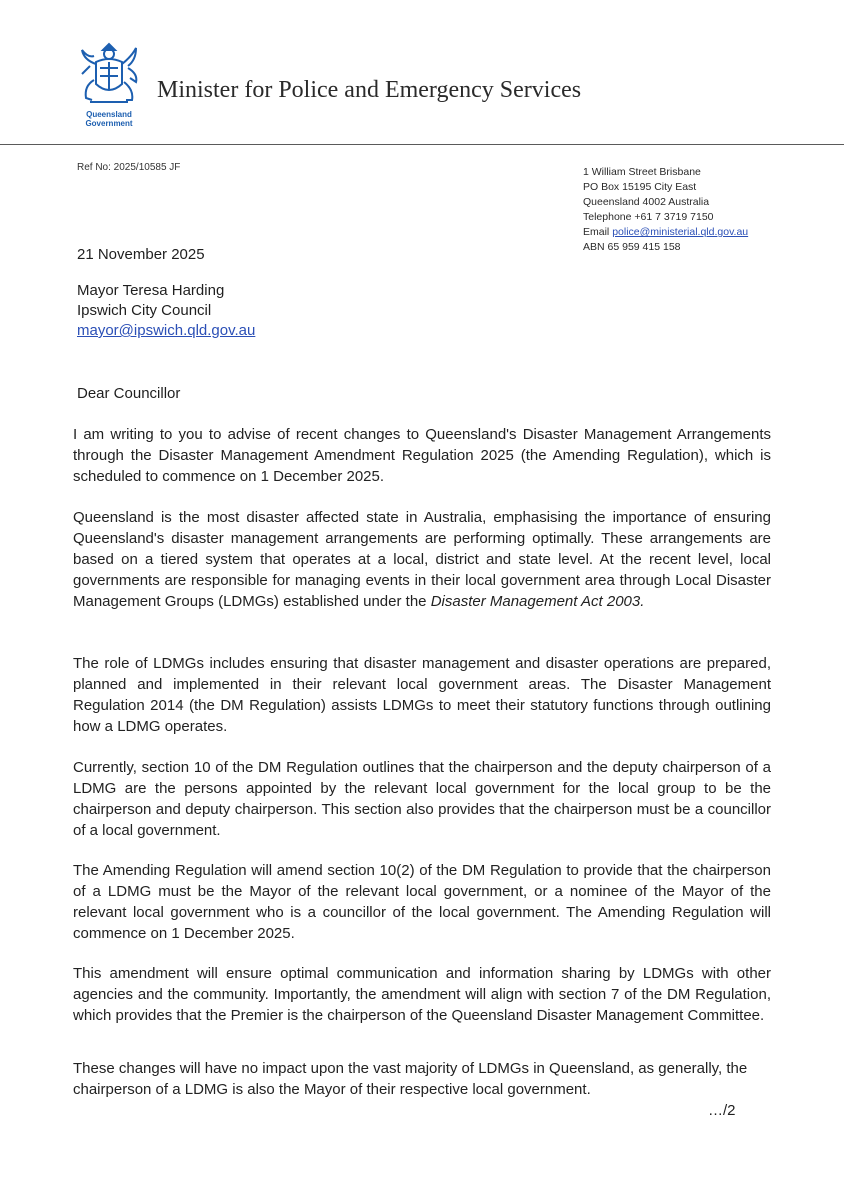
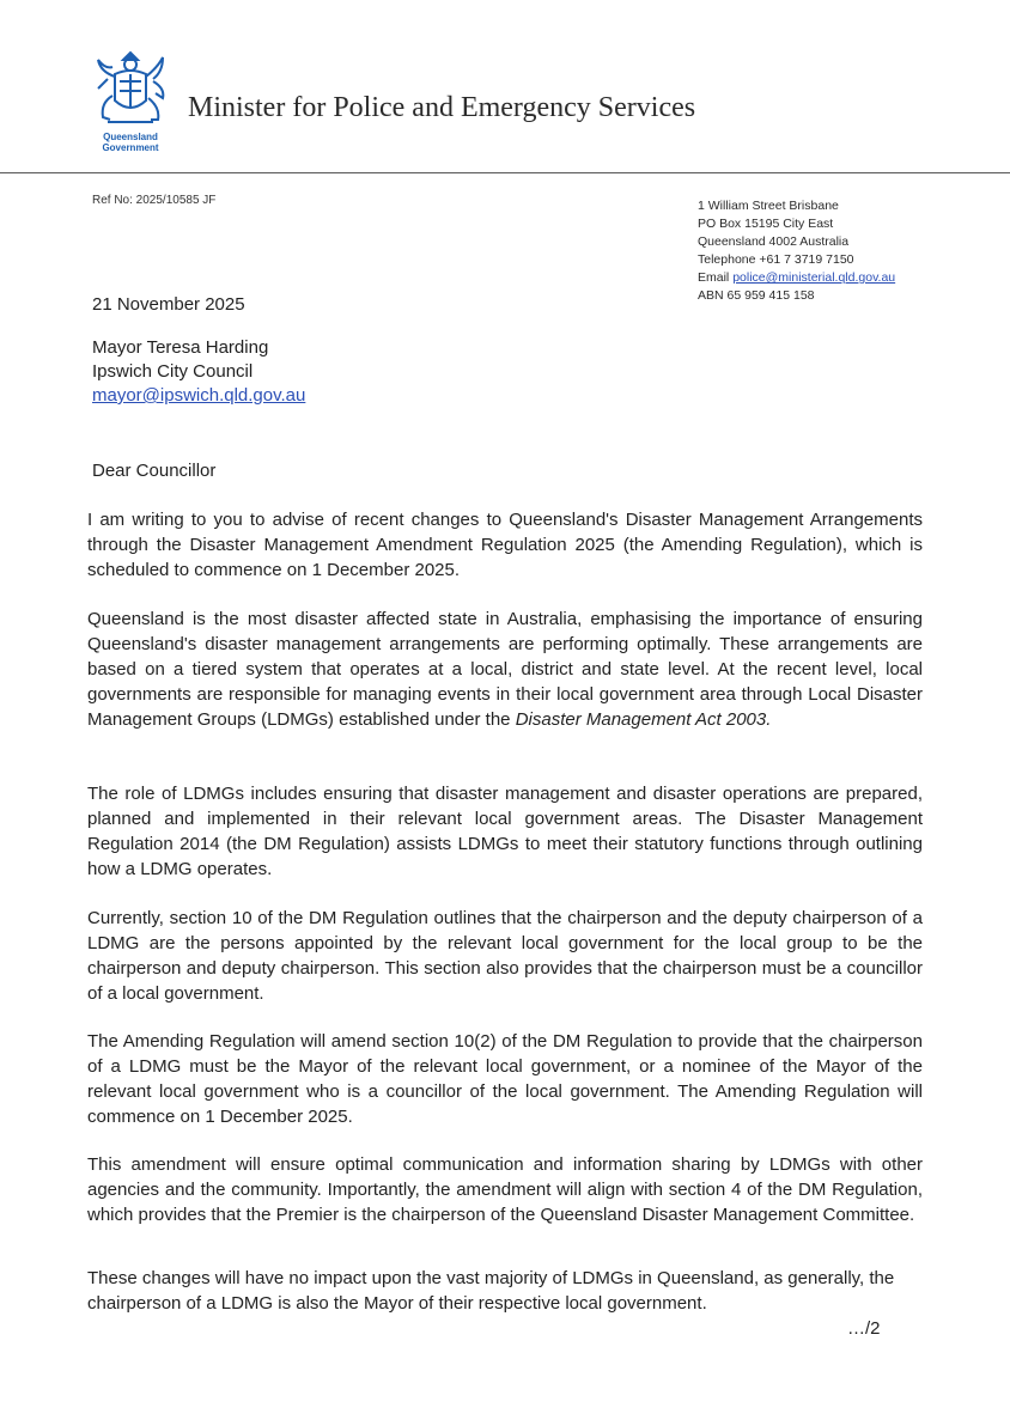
  Queensland
  Government
  Minister for Police and Emergency Services
  Ref No: 2025/10585 JF
  1 William Street Brisbane
  PO Box 15195 City East
  Queensland 4002 Australia
  Telephone +61 7 3719 7150
  Email police@ministerial.qld.gov.au
  ABN 65 959 415 158
  21 November 2025
  Mayor Teresa Harding
  Ipswich City Council
  mayor@ipswich.qld.gov.au
  Dear Councillor
  I am writing to you to advise of recent changes to Queensland's Disaster Management Arrangements through the Disaster Management Amendment Regulation 2025 (the Amending Regulation), which is scheduled to commence on 1 December 2025.
  Queensland is the most disaster affected state in Australia, emphasising the importance of ensuring Queensland's disaster management arrangements are performing optimally. These arrangements are based on a tiered system that operates at a local, district and state level. At the recent level, local governments are responsible for managing events in their local government area through Local Disaster Management Groups (LDMGs) established under the Disaster Management Act 2003.
  The role of LDMGs includes ensuring that disaster management and disaster operations are prepared, planned and implemented in their relevant local government areas. The Disaster Management Regulation 2014 (the DM Regulation) assists LDMGs to meet their statutory functions through outlining how a LDMG operates.
  Currently, section 10 of the DM Regulation outlines that the chairperson and the deputy chairperson of a LDMG are the persons appointed by the relevant local government for the local group to be the chairperson and deputy chairperson. This section also provides that the chairperson must be a councillor of a local government.
  The Amending Regulation will amend section 10(2) of the DM Regulation to provide that the chairperson of a LDMG must be the Mayor of the relevant local government, or a nominee of the Mayor of the relevant local government who is a councillor of the local government. The Amending Regulation will commence on 1 December 2025.
- This amendment will ensure optimal communication and information sharing by LDMGs with other agencies and the community. Importantly, the amendment will align with section 7 of the DM Regulation, which provides that the Premier is the chairperson of the Queensland Disaster Management Committee.
+ This amendment will ensure optimal communication and information sharing by LDMGs with other agencies and the community. Importantly, the amendment will align with section 4 of the DM Regulation, which provides that the Premier is the chairperson of the Queensland Disaster Management Committee.
  These changes will have no impact upon the vast majority of LDMGs in Queensland, as generally, the chairperson of a LDMG is also the Mayor of their respective local government.
  …/2
